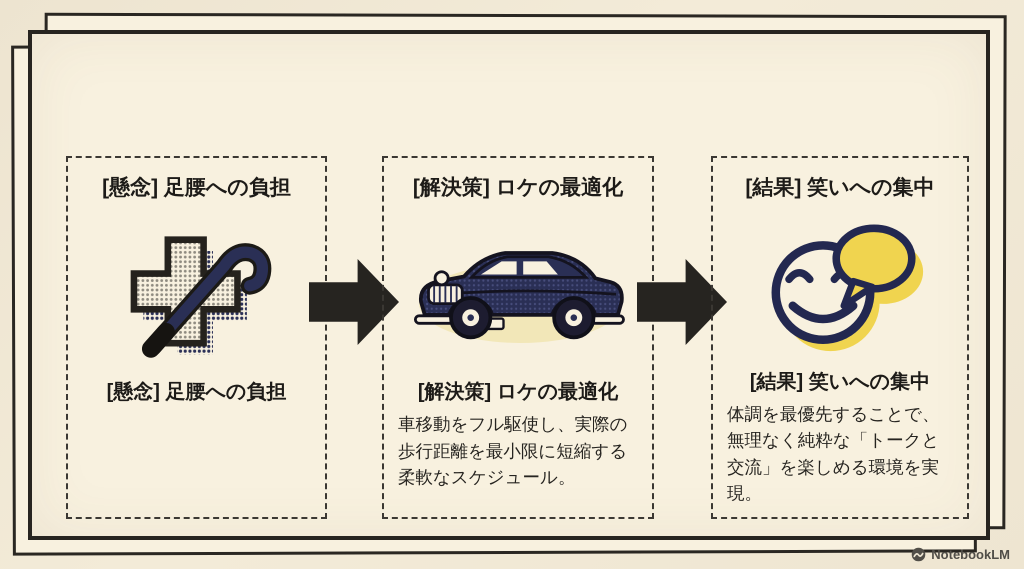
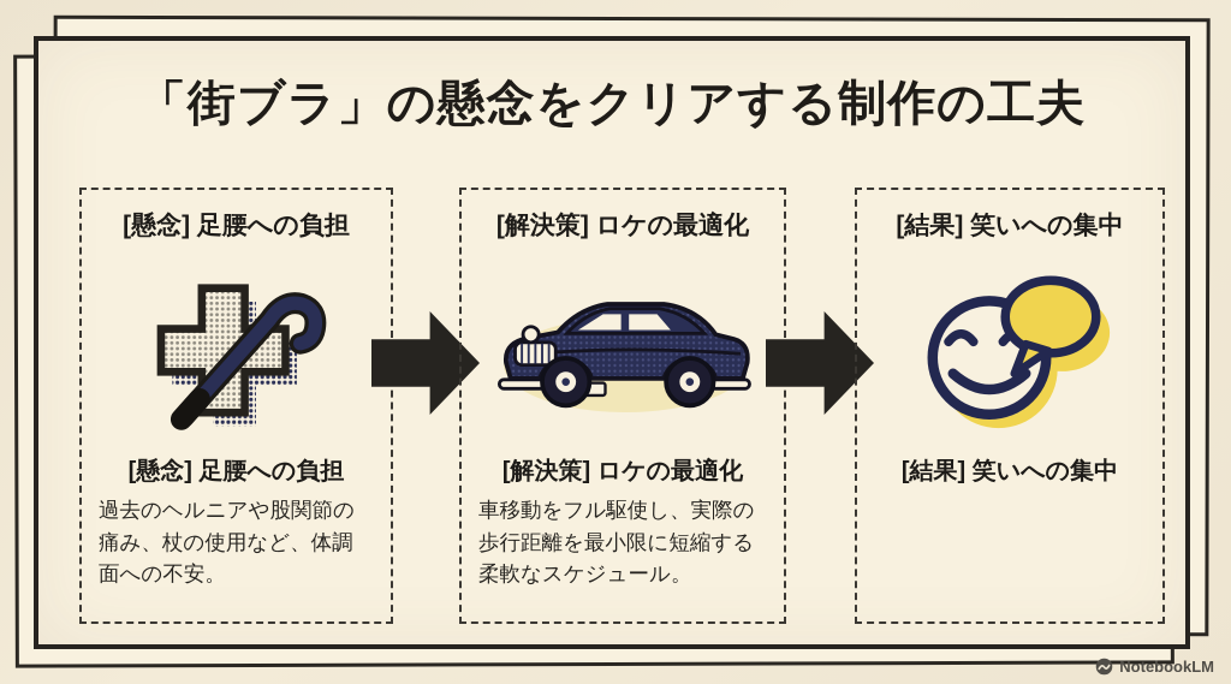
+ 「街ブラ」の懸念をクリアする制作の工夫
  [懸念] 足腰への負担
  [懸念] 足腰への負担
+ 過去のヘルニアや股関節の痛み、杖の使用など、体調面への不安。
  [解決策] ロケの最適化
  [解決策] ロケの最適化
  車移動をフル駆使し、実際の歩行距離を最小限に短縮する柔軟なスケジュール。
  [結果] 笑いへの集中
  [結果] 笑いへの集中
- 体調を最優先することで、無理なく純粋な「トークと交流」を楽しめる環境を実現。
  NotebookLM
